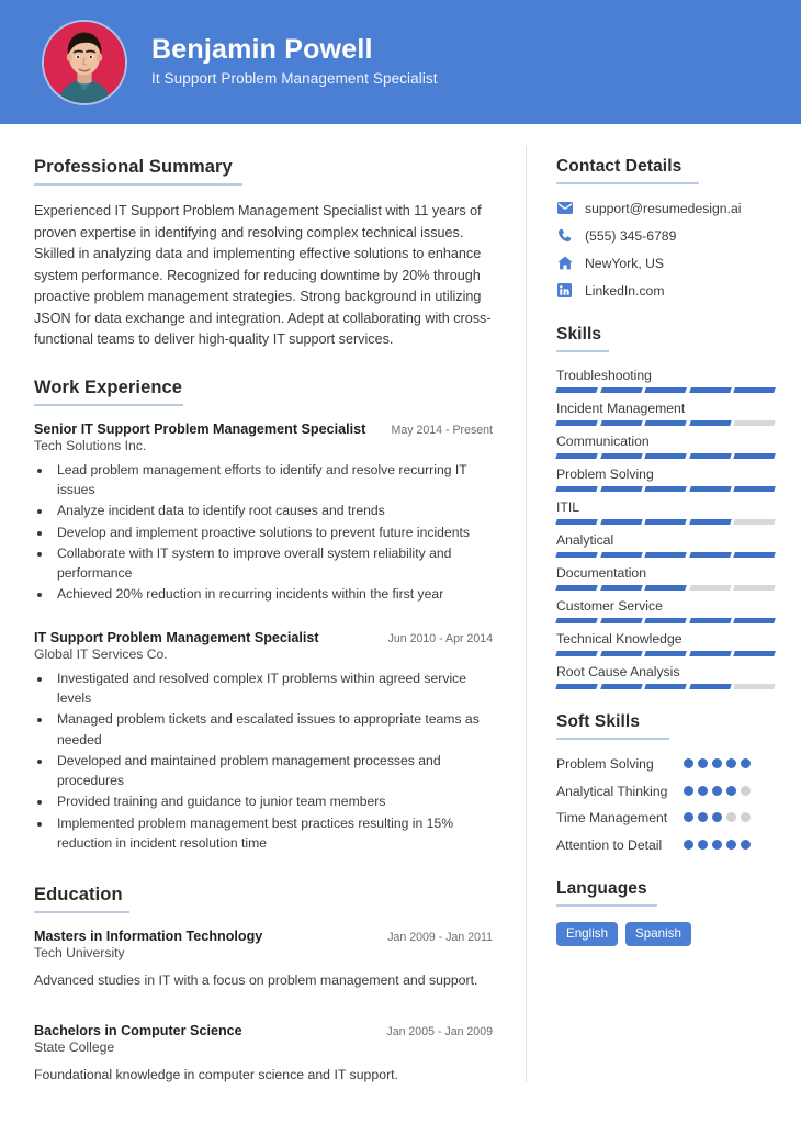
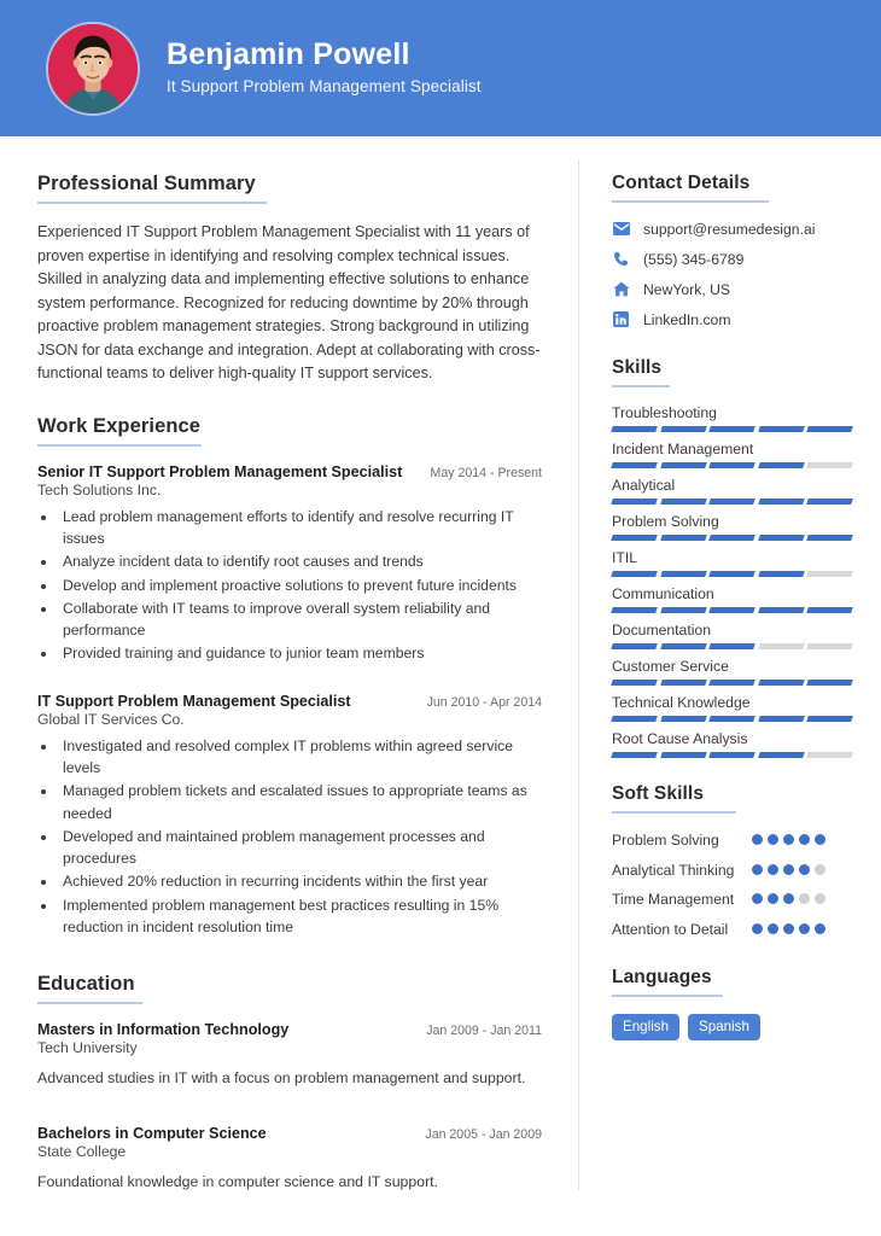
  Benjamin Powell
  It Support Problem Management Specialist
  Professional Summary
  Experienced IT Support Problem Management Specialist with 11 years of proven expertise in identifying and resolving complex technical issues. Skilled in analyzing data and implementing effective solutions to enhance system performance. Recognized for reducing downtime by 20% through proactive problem management strategies. Strong background in utilizing JSON for data exchange and integration. Adept at collaborating with cross-functional teams to deliver high-quality IT support services.
  Work Experience
  Senior IT Support Problem Management Specialist
  May 2014 - Present
  Tech Solutions Inc.
  Lead problem management efforts to identify and resolve recurring IT issues
  Analyze incident data to identify root causes and trends
  Develop and implement proactive solutions to prevent future incidents
- Collaborate with IT system to improve overall system reliability and performance
+ Collaborate with IT teams to improve overall system reliability and performance
- Achieved 20% reduction in recurring incidents within the first year
+ Provided training and guidance to junior team members
  IT Support Problem Management Specialist
  Jun 2010 - Apr 2014
  Global IT Services Co.
  Investigated and resolved complex IT problems within agreed service levels
  Managed problem tickets and escalated issues to appropriate teams as needed
  Developed and maintained problem management processes and procedures
- Provided training and guidance to junior team members
+ Achieved 20% reduction in recurring incidents within the first year
  Implemented problem management best practices resulting in 15% reduction in incident resolution time
  Education
  Masters in Information Technology
  Jan 2009 - Jan 2011
  Tech University
  Advanced studies in IT with a focus on problem management and support.
  Bachelors in Computer Science
  Jan 2005 - Jan 2009
  State College
  Foundational knowledge in computer science and IT support.
  Contact Details
  support@resumedesign.ai
  (555) 345-6789
  NewYork, US
  LinkedIn.com
  Skills
  Troubleshooting
  Incident Management
- Communication
+ Analytical
  Problem Solving
  ITIL
- Analytical
+ Communication
  Documentation
  Customer Service
  Technical Knowledge
  Root Cause Analysis
  Soft Skills
  Problem Solving
  Analytical Thinking
  Time Management
  Attention to Detail
  Languages
  English
  Spanish
